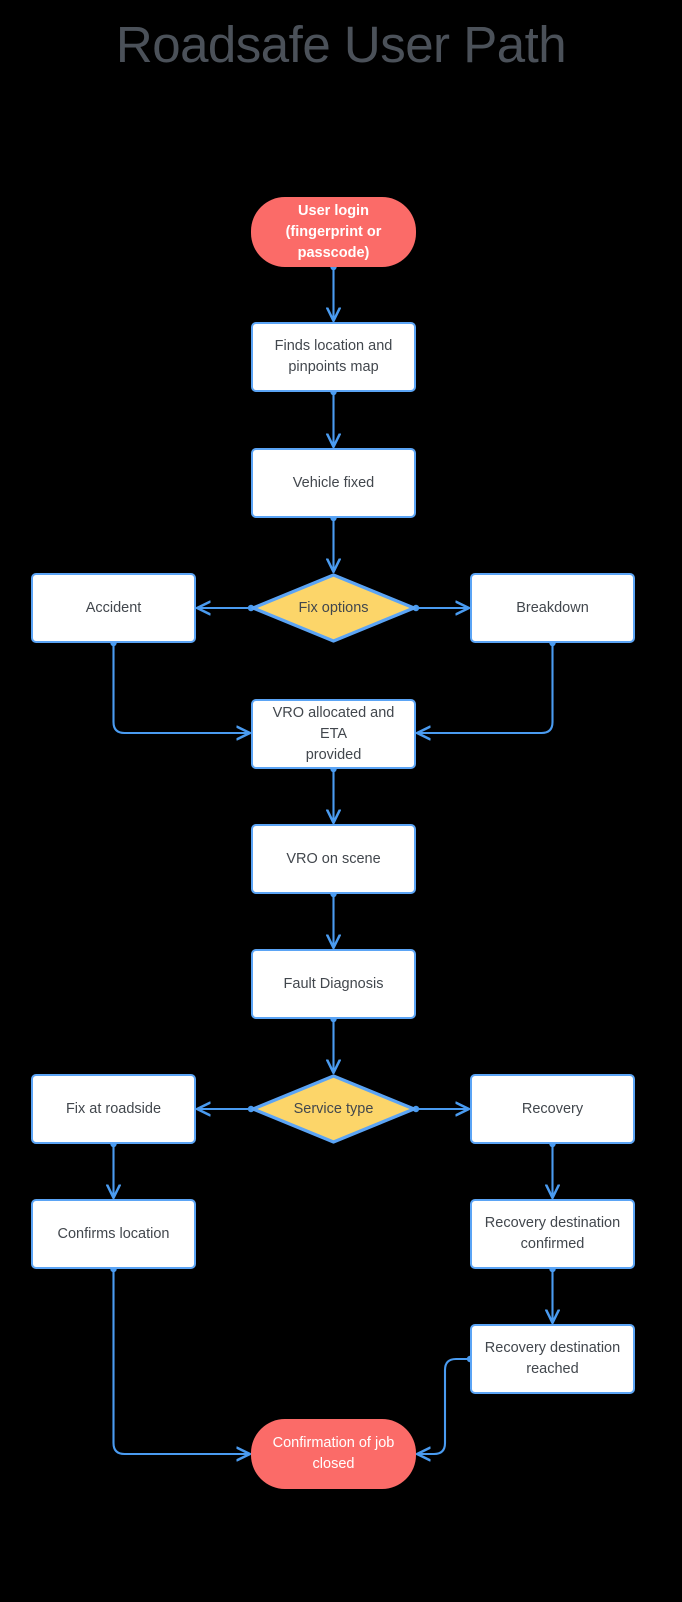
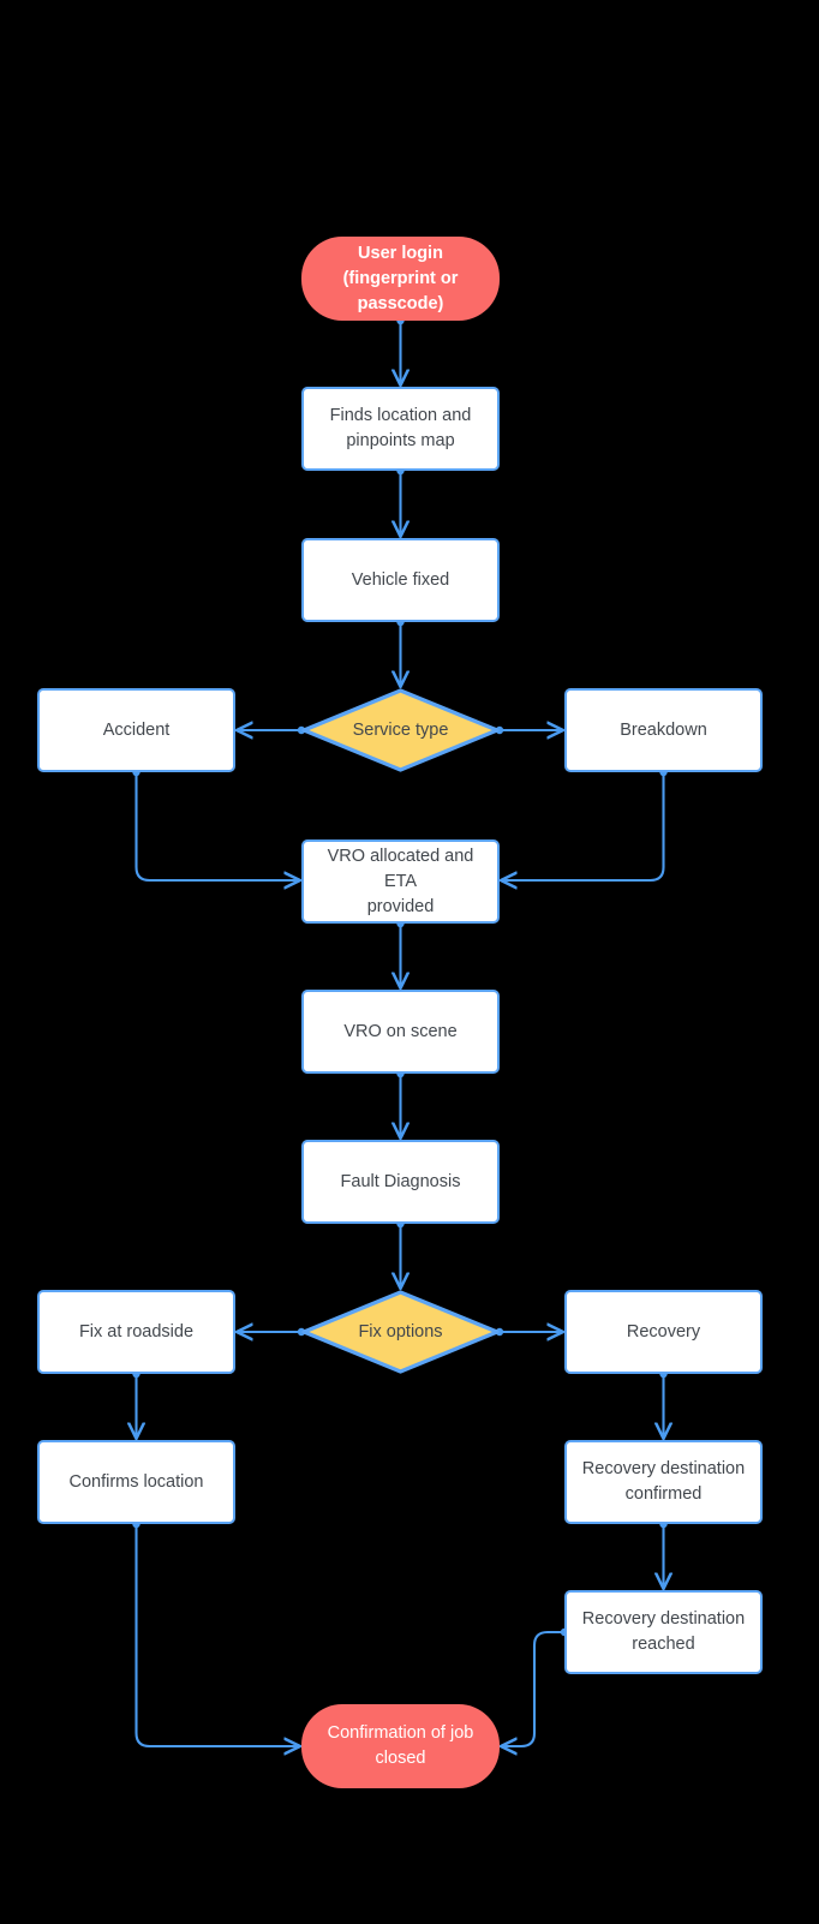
- Roadsafe User Path
  User login
  (fingerprint or passcode)
  Finds location and
  pinpoints map
  Vehicle fixed
- Fix options
+ Service type
  Accident
  Breakdown
  VRO allocated and ETA
  provided
  VRO on scene
  Fault Diagnosis
- Service type
+ Fix options
  Fix at roadside
  Recovery
  Confirms location
  Recovery destination
  confirmed
  Recovery destination
  reached
  Confirmation of job
  closed
